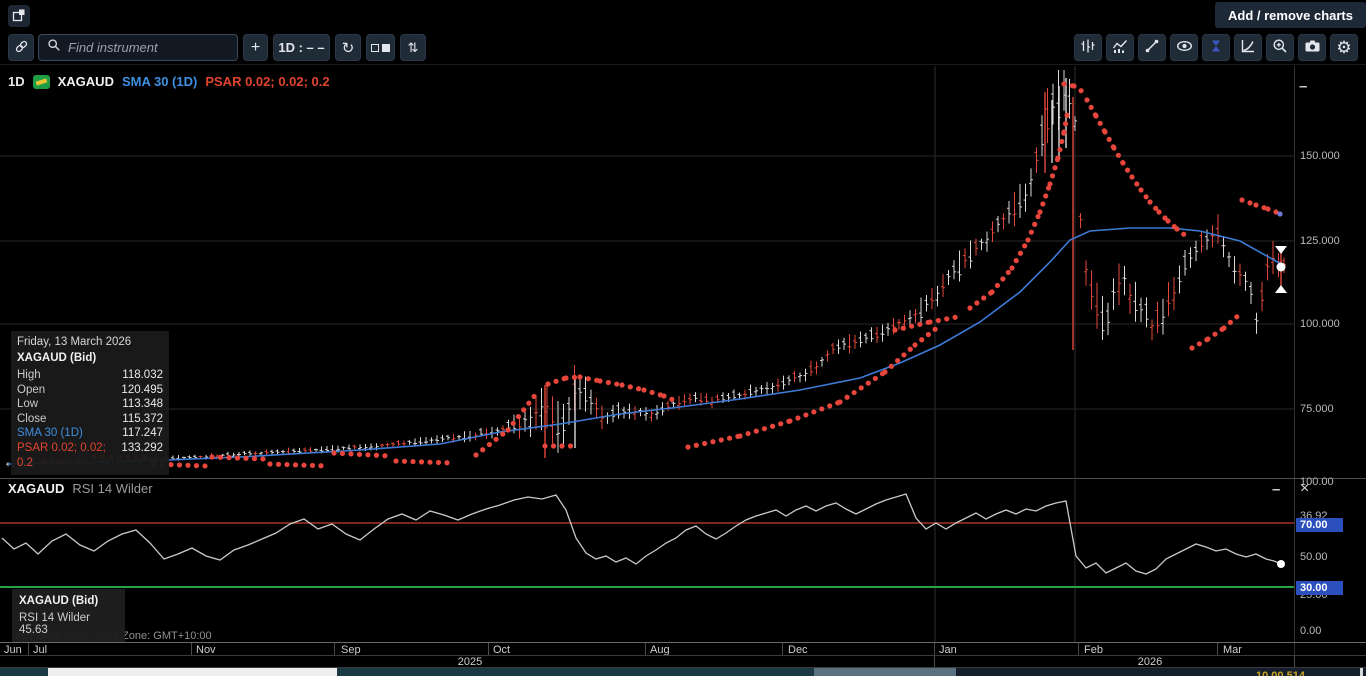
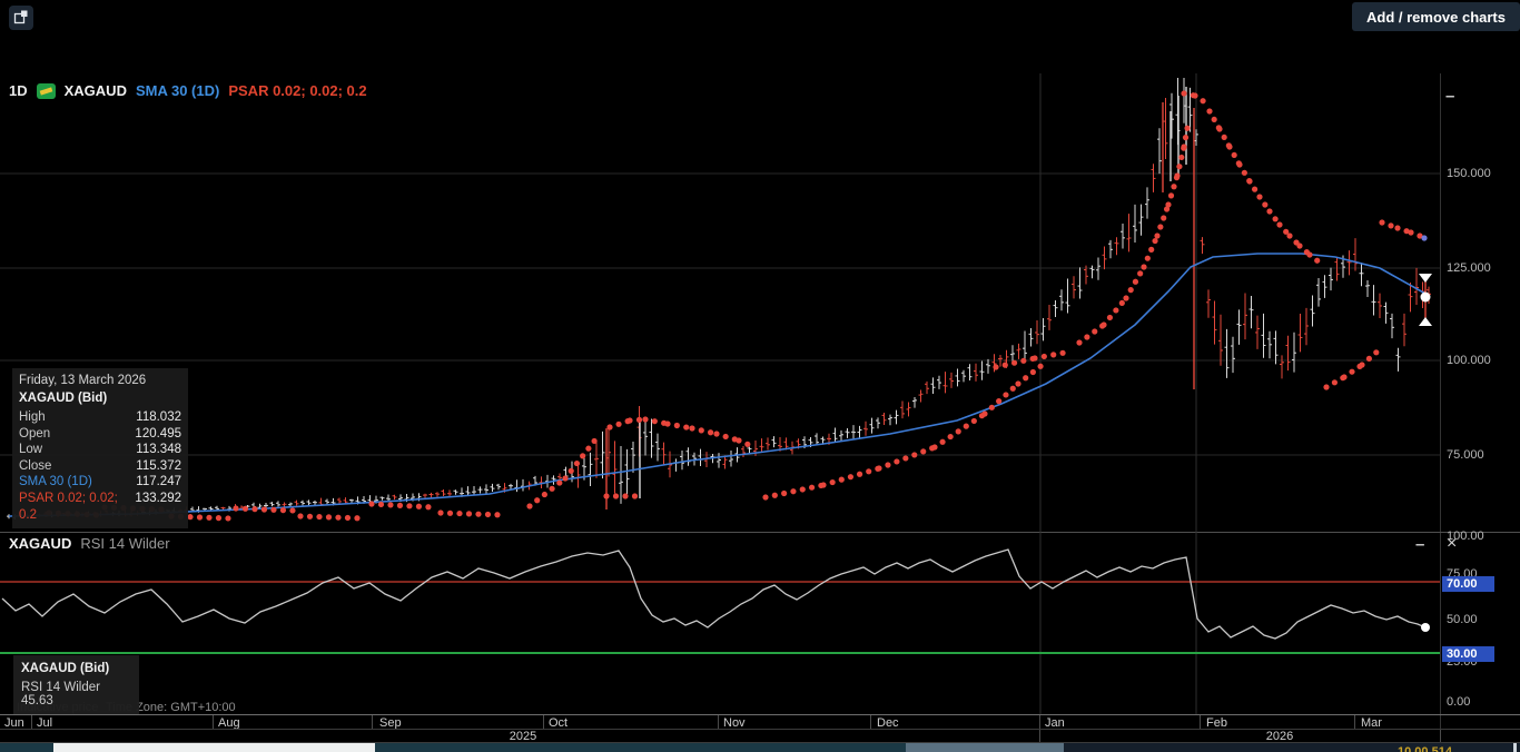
  Add / remove charts
- Find instrument
- +
- 1D : – –
- ↻
- ⇅
- ⚙
  1D
  XAGAUD
  SMA 30 (1D)
  PSAR 0.02; 0.02; 0.2
  150.000
  125.000
  100.000
  75.000
  –
  Friday, 13 March 2026
  XAGAUD (Bid)
  High
  118.032
  Open
  120.495
  Low
  113.348
  Close
  115.372
  SMA 30 (1D)
  117.247
  PSAR 0.02; 0.02; 0.2
  133.292
  XAGAUD RSI 14 Wilder
  100.00
- 36.92
+ 75.00
  50.00
  25.00
  0.00
  70.00
  30.00
  –
  ×
  XAGAUD (Bid)
  RSI 14 Wilder 45.63
  Zone: GMT+10:00
  Jun
  Jul
- Nov
+ Aug
  Sep
  Oct
- Aug
+ Nov
  Dec
  Jan
  Feb
  Mar
  2025
  2026
